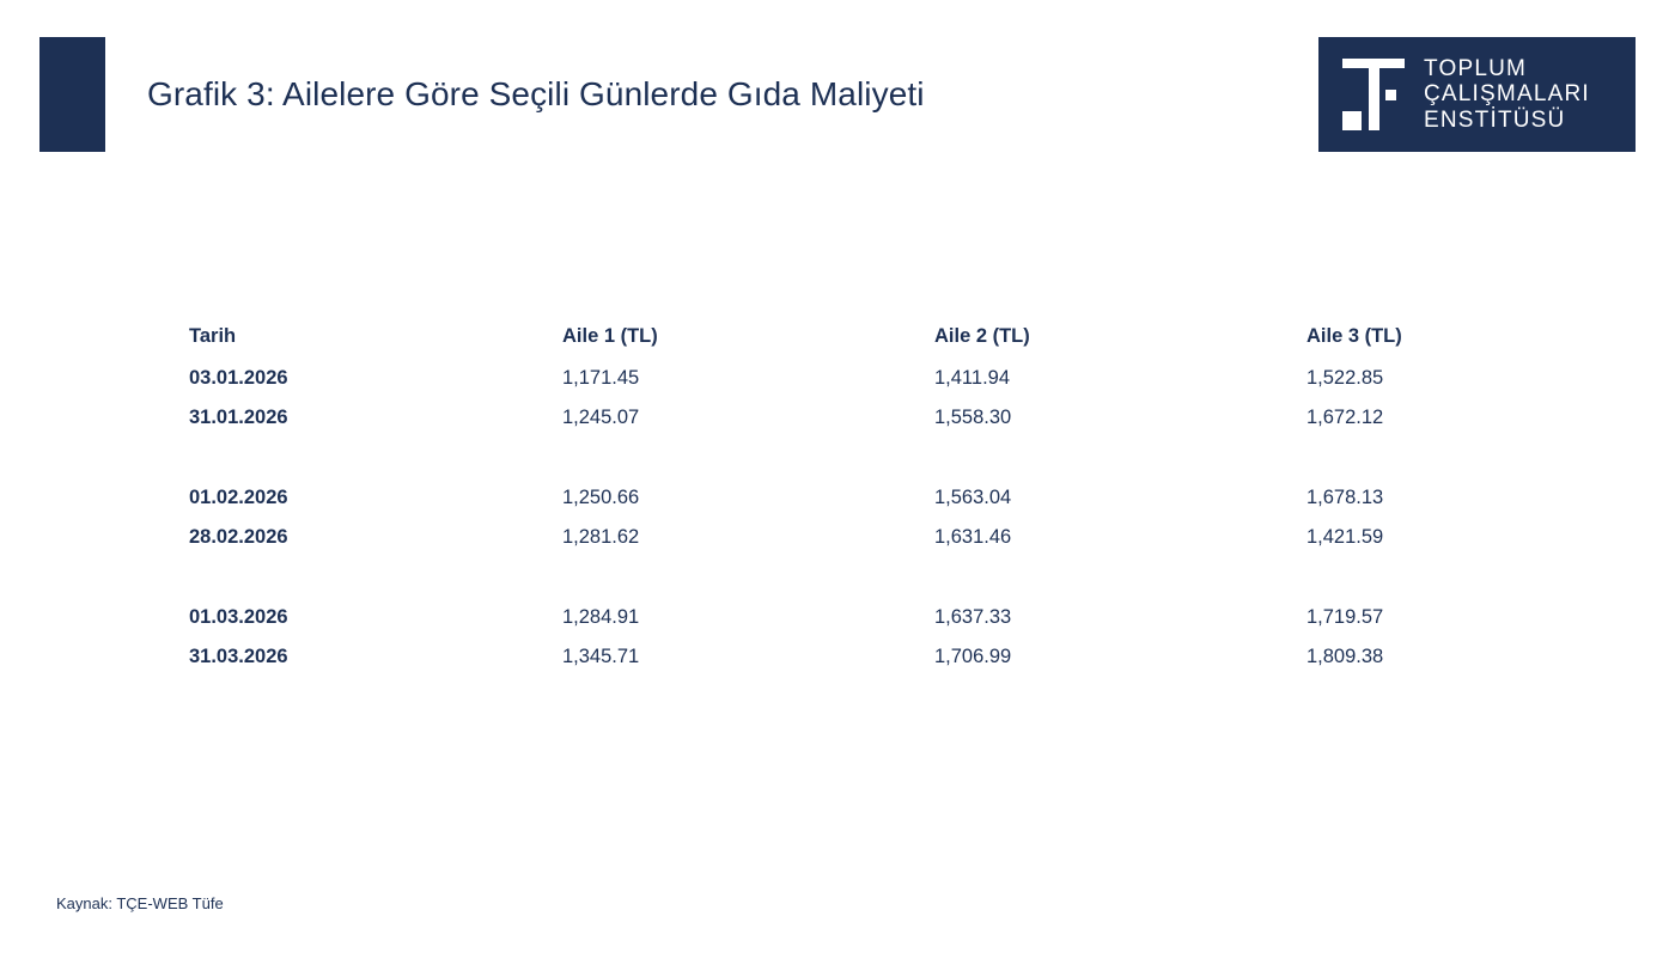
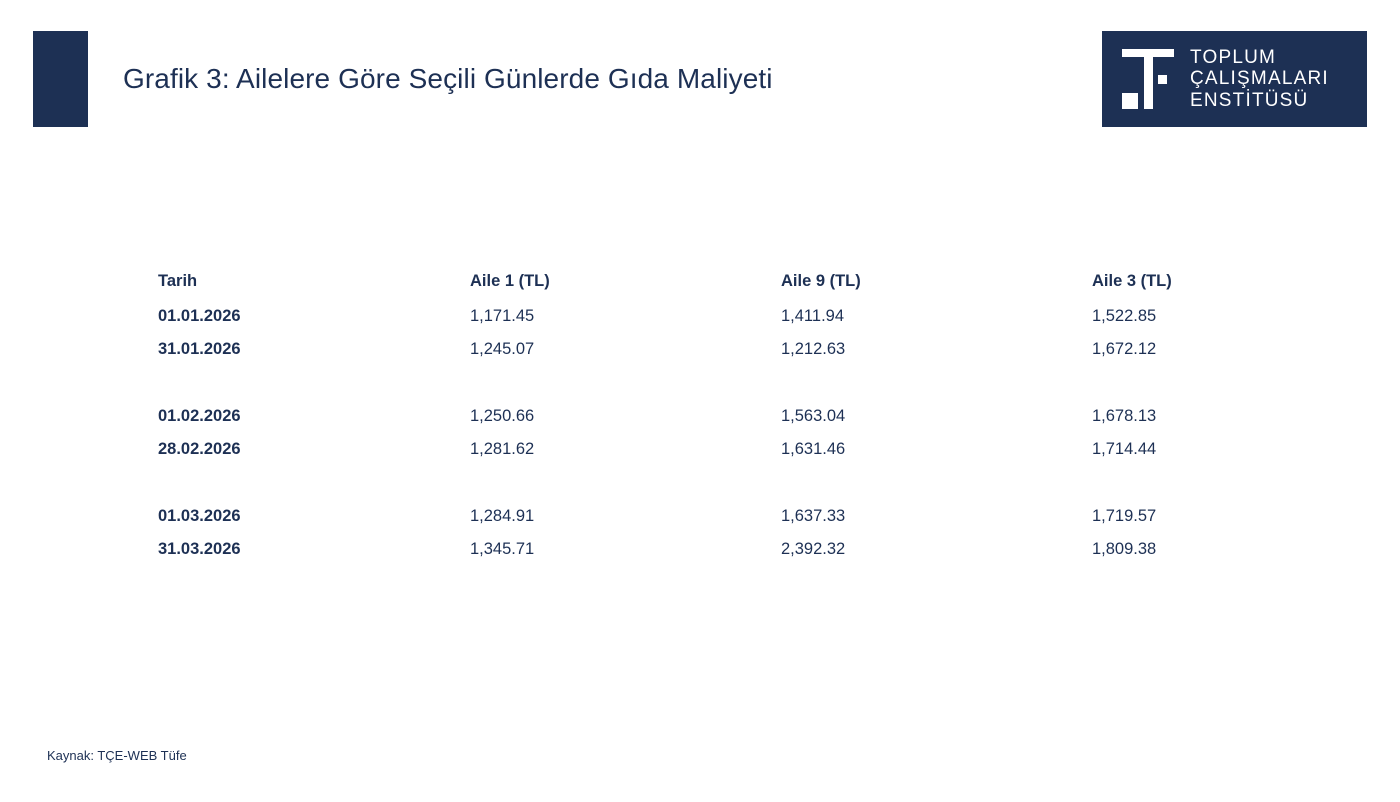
  Grafik 3: Ailelere Göre Seçili Günlerde Gıda Maliyeti
  TOPLUM
  ÇALIŞMALARI
  ENSTİTÜSÜ
- Tarih	Aile 1 (TL)	Aile 2 (TL)	Aile 3 (TL)
+ Tarih	Aile 1 (TL)	Aile 9 (TL)	Aile 3 (TL)
- 03.01.2026	1,171.45	1,411.94	1,522.85
+ 01.01.2026	1,171.45	1,411.94	1,522.85
- 31.01.2026	1,245.07	1,558.30	1,672.12
+ 31.01.2026	1,245.07	1,212.63	1,672.12
  01.02.2026	1,250.66	1,563.04	1,678.13
- 28.02.2026	1,281.62	1,631.46	1,421.59
+ 28.02.2026	1,281.62	1,631.46	1,714.44
  01.03.2026	1,284.91	1,637.33	1,719.57
- 31.03.2026	1,345.71	1,706.99	1,809.38
+ 31.03.2026	1,345.71	2,392.32	1,809.38
  Kaynak: TÇE-WEB Tüfe
